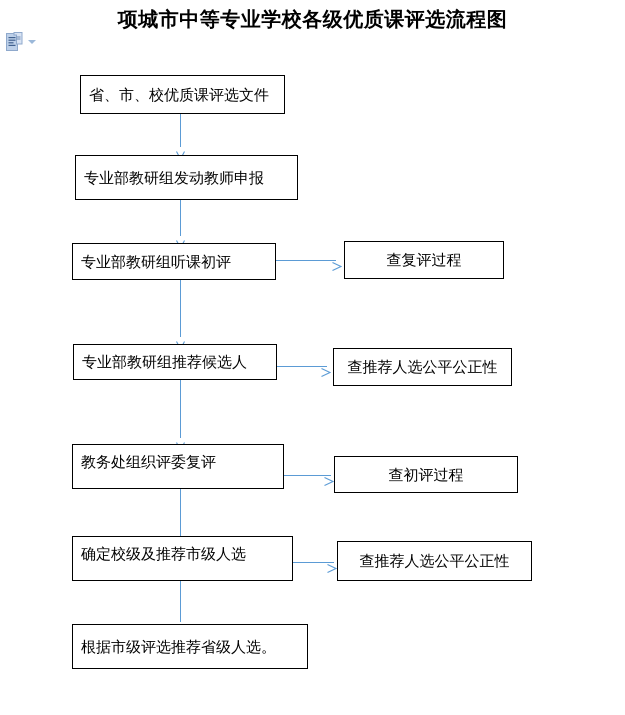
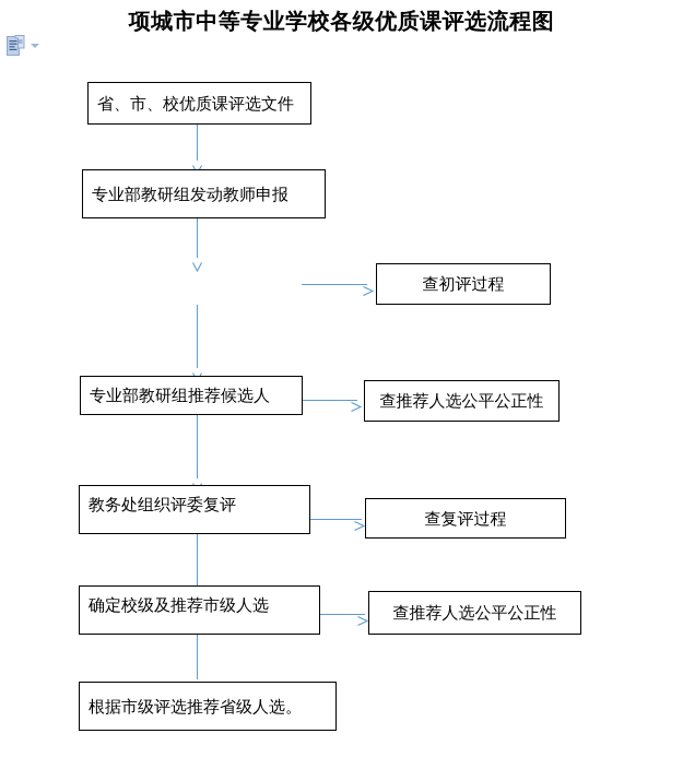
  项城市中等专业学校各级优质课评选流程图
  省、市、校优质课评选文件
  专业部教研组发动教师申报
- 专业部教研组听课初评
  专业部教研组推荐候选人
  教务处组织评委复评
  确定校级及推荐市级人选
  根据市级评选推荐省级人选。
- 查复评过程
+ 查初评过程
  查推荐人选公平公正性
- 查初评过程
+ 查复评过程
  查推荐人选公平公正性
